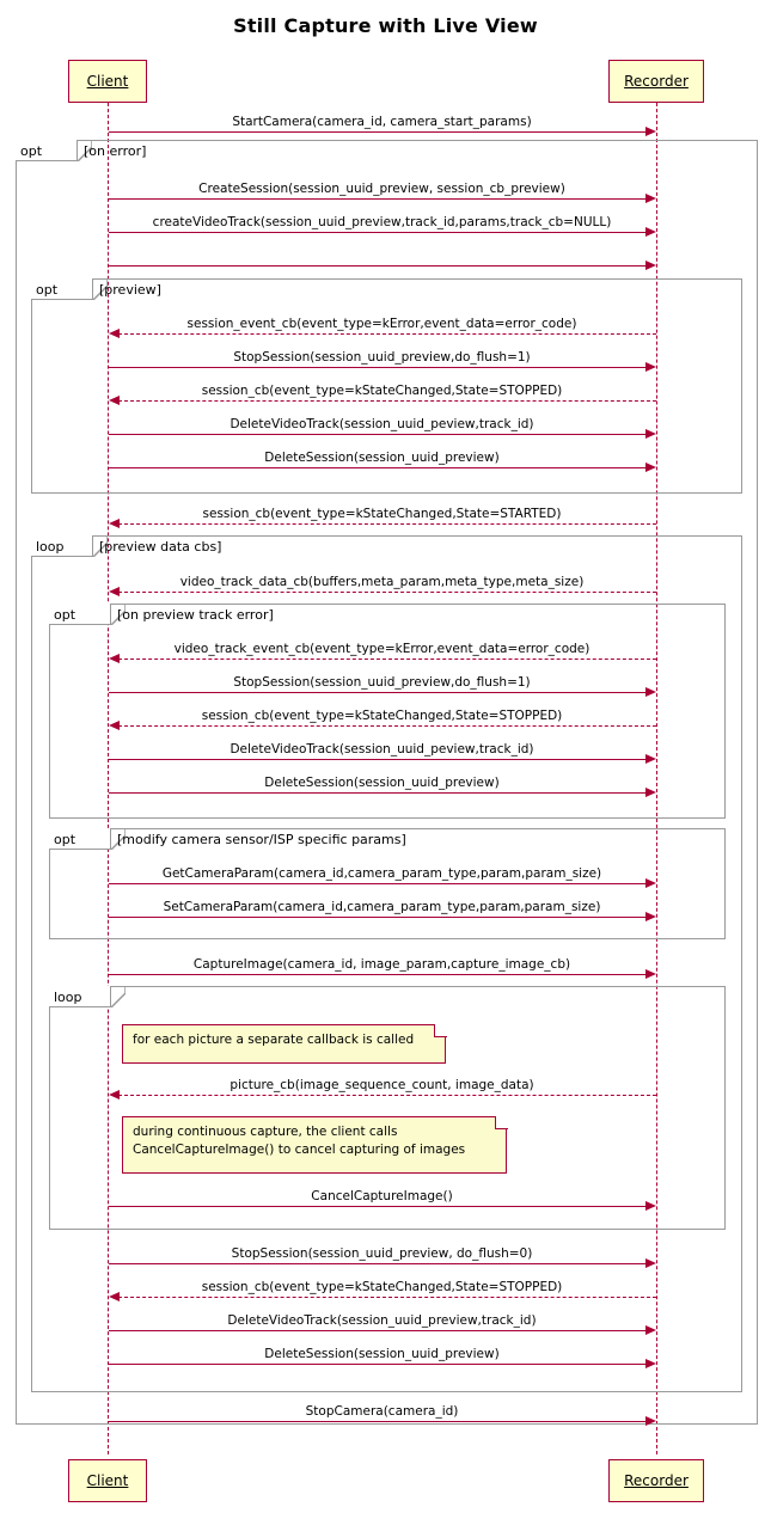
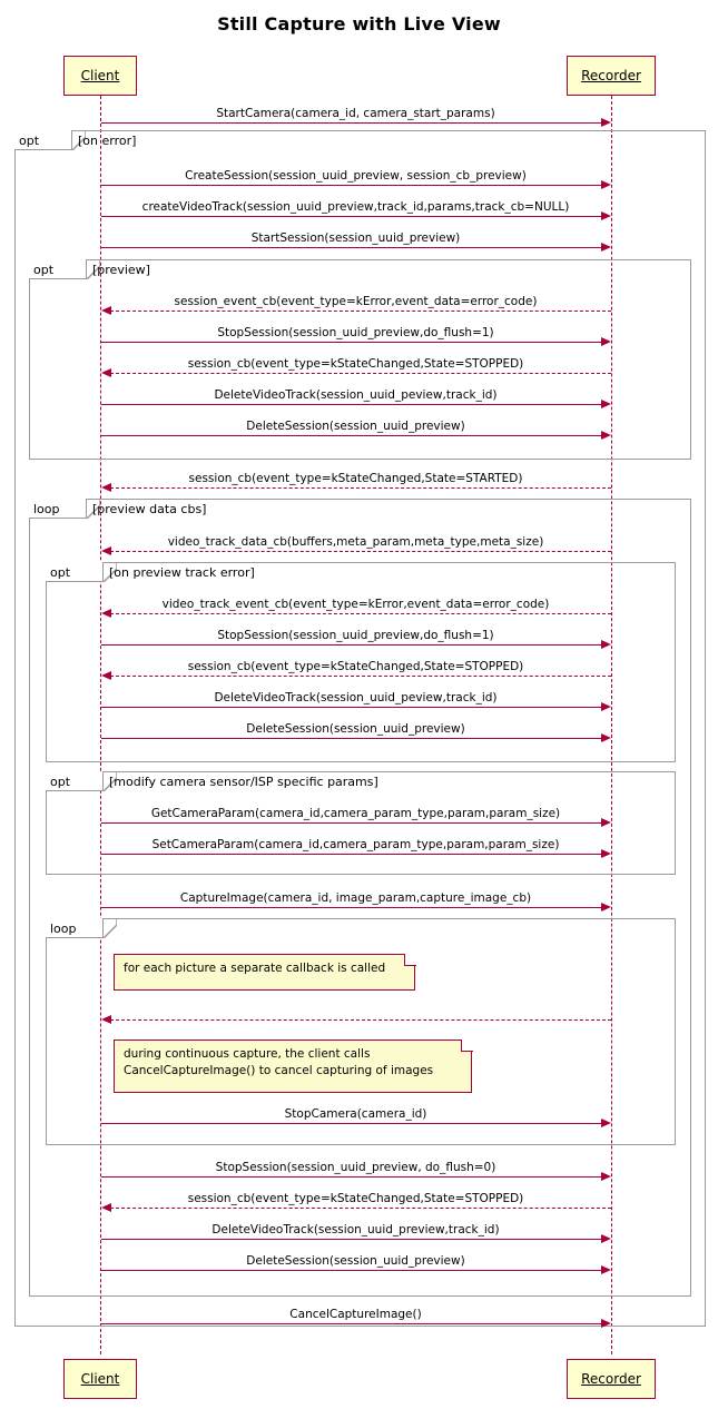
  Still Capture with Live View
  Client
  Recorder
  opt
  [on error]
  opt
  [preview]
  loop
  [preview data cbs]
  opt
  [on preview track error]
  opt
  [modify camera sensor/ISP specific params]
  loop
  StartCamera(camera_id, camera_start_params)
  CreateSession(session_uuid_preview, session_cb_preview)
  createVideoTrack(session_uuid_preview,track_id,params,track_cb=NULL)
+ StartSession(session_uuid_preview)
  session_event_cb(event_type=kError,event_data=error_code)
  StopSession(session_uuid_preview,do_flush=1)
  session_cb(event_type=kStateChanged,State=STOPPED)
  DeleteVideoTrack(session_uuid_peview,track_id)
  DeleteSession(session_uuid_preview)
  session_cb(event_type=kStateChanged,State=STARTED)
  video_track_data_cb(buffers,meta_param,meta_type,meta_size)
  video_track_event_cb(event_type=kError,event_data=error_code)
  StopSession(session_uuid_preview,do_flush=1)
  session_cb(event_type=kStateChanged,State=STOPPED)
  DeleteVideoTrack(session_uuid_peview,track_id)
  DeleteSession(session_uuid_preview)
  GetCameraParam(camera_id,camera_param_type,param,param_size)
  SetCameraParam(camera_id,camera_param_type,param,param_size)
  CaptureImage(camera_id, image_param,capture_image_cb)
  for each picture a separate callback is called
- picture_cb(image_sequence_count, image_data)
  during continuous capture, the client calls
  CancelCaptureImage() to cancel capturing of images
- CancelCaptureImage()
+ StopCamera(camera_id)
  StopSession(session_uuid_preview, do_flush=0)
  session_cb(event_type=kStateChanged,State=STOPPED)
  DeleteVideoTrack(session_uuid_preview,track_id)
  DeleteSession(session_uuid_preview)
- StopCamera(camera_id)
+ CancelCaptureImage()
  Client
  Recorder
